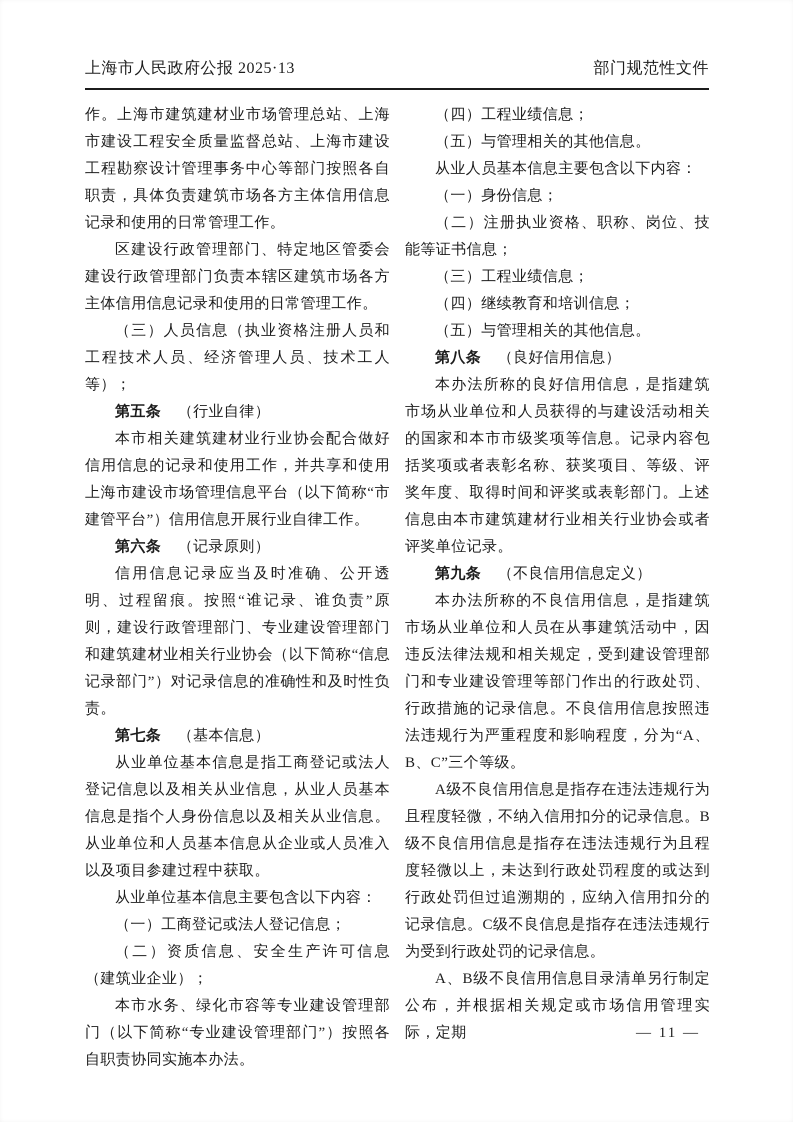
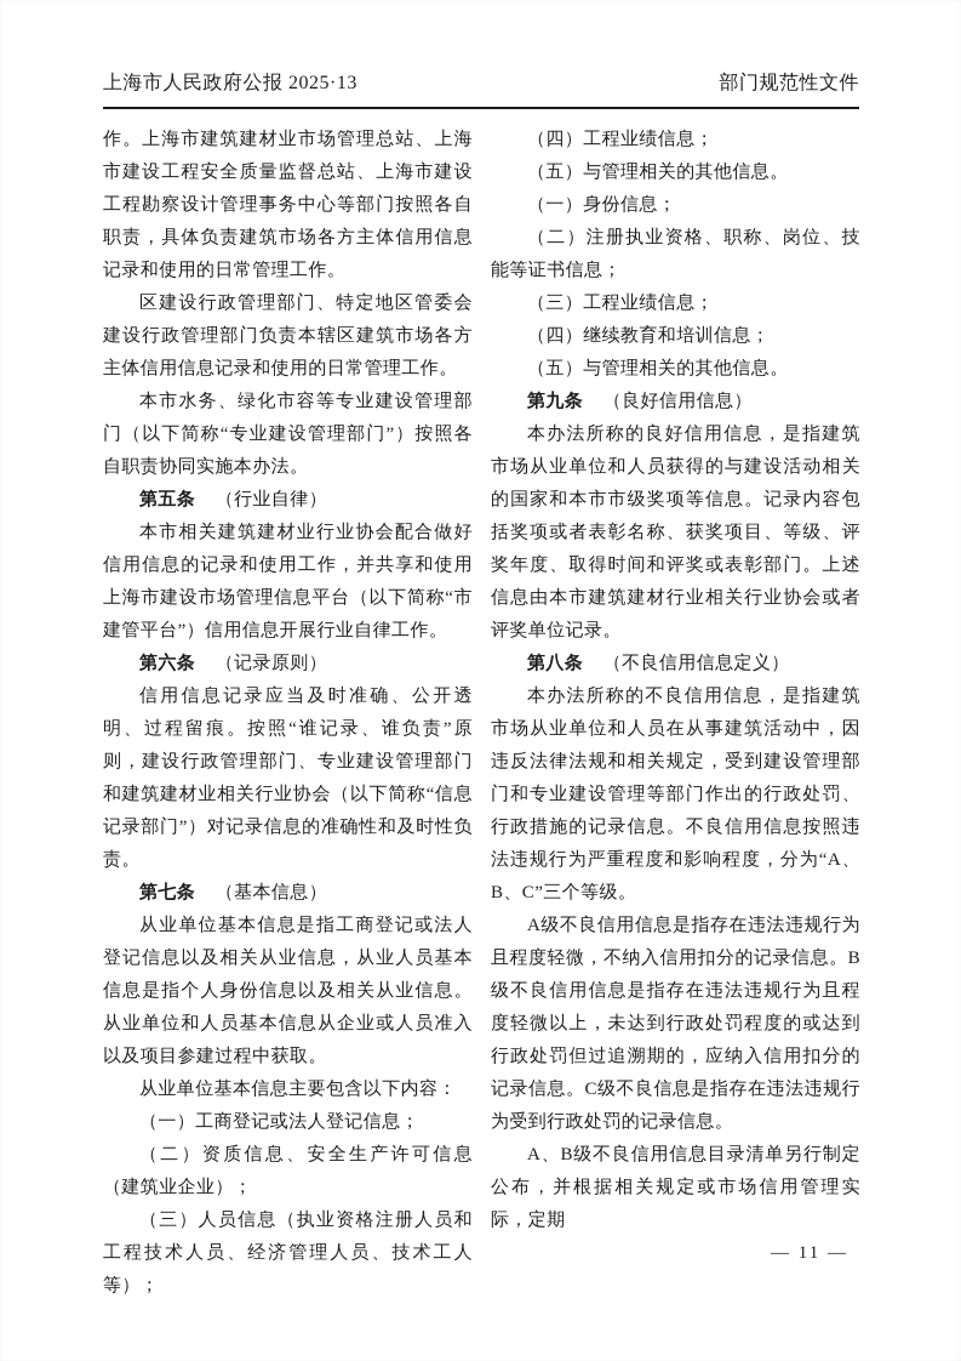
  上海市人民政府公报 2025·13
  部门规范性文件
  作。上海市建筑建材业市场管理总站、上海市建设工程安全质量监督总站、上海市建设工程勘察设计管理事务中心等部门按照各自职责，具体负责建筑市场各方主体信用信息记录和使用的日常管理工作。
  区建设行政管理部门、特定地区管委会建设行政管理部门负责本辖区建筑市场各方主体信用信息记录和使用的日常管理工作。
- （三）人员信息（执业资格注册人员和工程技术人员、经济管理人员、技术工人等）；
+ 本市水务、绿化市容等专业建设管理部门（以下简称“专业建设管理部门”）按照各自职责协同实施本办法。
  第五条 （行业自律）
  本市相关建筑建材业行业协会配合做好信用信息的记录和使用工作，并共享和使用上海市建设市场管理信息平台（以下简称“市建管平台”）信用信息开展行业自律工作。
  第六条 （记录原则）
  信用信息记录应当及时准确、公开透明、过程留痕。按照“谁记录、谁负责”原则，建设行政管理部门、专业建设管理部门和建筑建材业相关行业协会（以下简称“信息记录部门”）对记录信息的准确性和及时性负责。
  第七条 （基本信息）
  从业单位基本信息是指工商登记或法人登记信息以及相关从业信息，从业人员基本信息是指个人身份信息以及相关从业信息。从业单位和人员基本信息从企业或人员准入以及项目参建过程中获取。
  从业单位基本信息主要包含以下内容：
  （一）工商登记或法人登记信息；
  （二）资质信息、安全生产许可信息（建筑业企业）；
- 本市水务、绿化市容等专业建设管理部门（以下简称“专业建设管理部门”）按照各自职责协同实施本办法。
+ （三）人员信息（执业资格注册人员和工程技术人员、经济管理人员、技术工人等）；
  （四）工程业绩信息；
  （五）与管理相关的其他信息。
- 从业人员基本信息主要包含以下内容：
  （一）身份信息；
  （二）注册执业资格、职称、岗位、技能等证书信息；
  （三）工程业绩信息；
  （四）继续教育和培训信息；
  （五）与管理相关的其他信息。
- 第八条 （良好信用信息）
+ 第九条 （良好信用信息）
  本办法所称的良好信用信息，是指建筑市场从业单位和人员获得的与建设活动相关的国家和本市市级奖项等信息。记录内容包括奖项或者表彰名称、获奖项目、等级、评奖年度、取得时间和评奖或表彰部门。上述信息由本市建筑建材行业相关行业协会或者评奖单位记录。
- 第九条 （不良信用信息定义）
+ 第八条 （不良信用信息定义）
  本办法所称的不良信用信息，是指建筑市场从业单位和人员在从事建筑活动中，因违反法律法规和相关规定，受到建设管理部门和专业建设管理等部门作出的行政处罚、行政措施的记录信息。不良信用信息按照违法违规行为严重程度和影响程度，分为“A、B、C”三个等级。
  A级不良信用信息是指存在违法违规行为且程度轻微，不纳入信用扣分的记录信息。B级不良信用信息是指存在违法违规行为且程度轻微以上，未达到行政处罚程度的或达到行政处罚但过追溯期的，应纳入信用扣分的记录信息。C级不良信息是指存在违法违规行为受到行政处罚的记录信息。
  A、B级不良信用信息目录清单另行制定公布，并根据相关规定或市场信用管理实际，定期
  — 11 —
